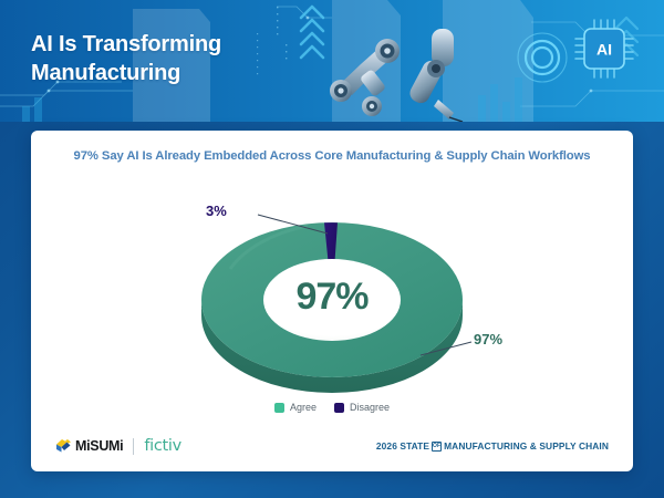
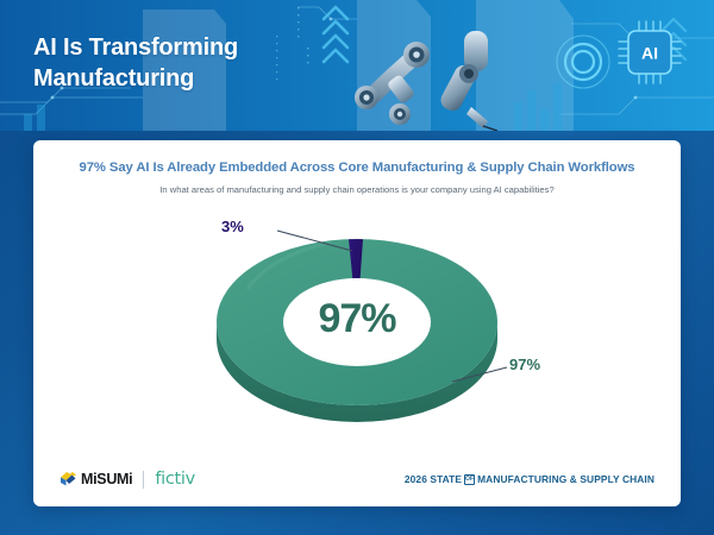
  AI
  AI Is Transforming Manufacturing
  97% Say AI Is Already Embedded Across Core Manufacturing & Supply Chain Workflows
+ In what areas of manufacturing and supply chain operations is your company using AI capabilities?
  97%
  3%
  97%
- Agree
- Disagree
  MiSUMi
  fictiv
  2026 STATE
  MANUFACTURING & SUPPLY CHAIN
